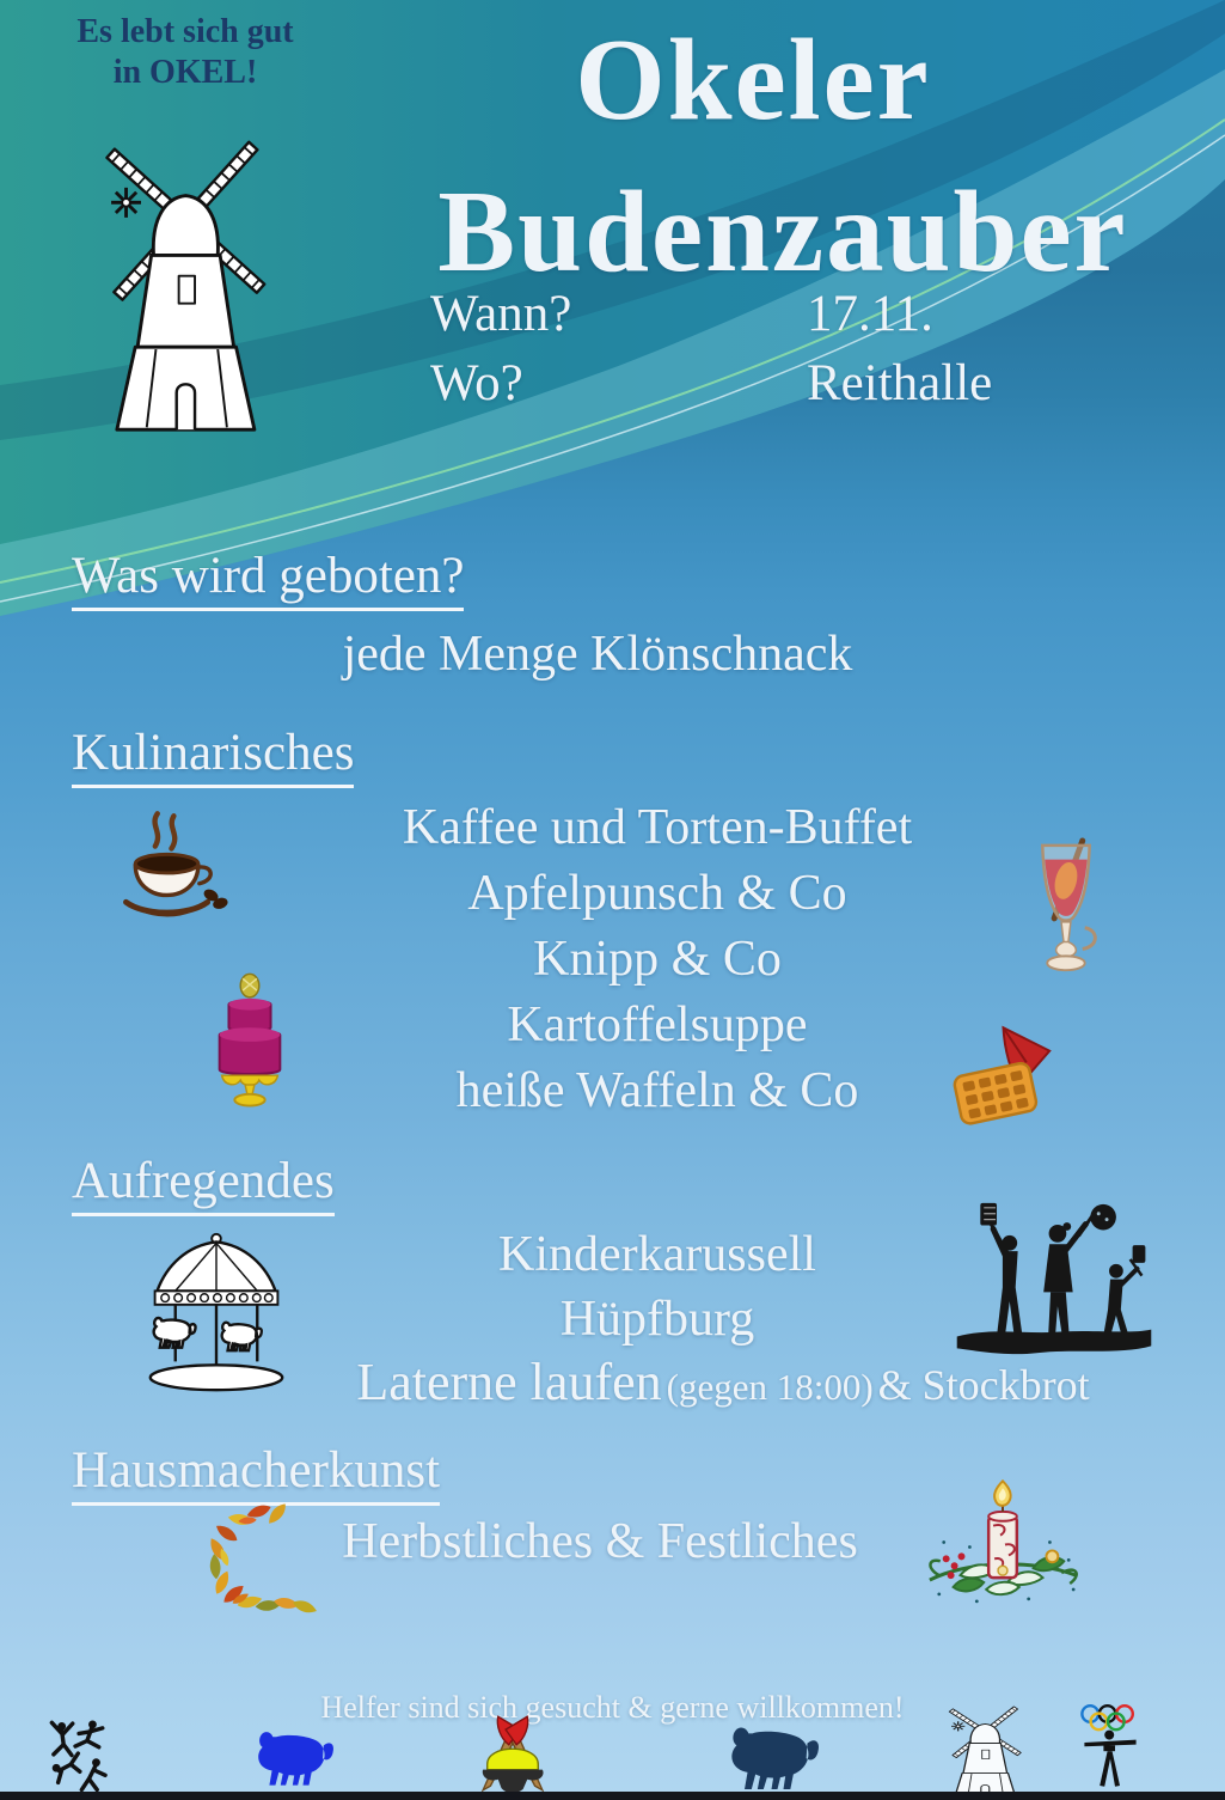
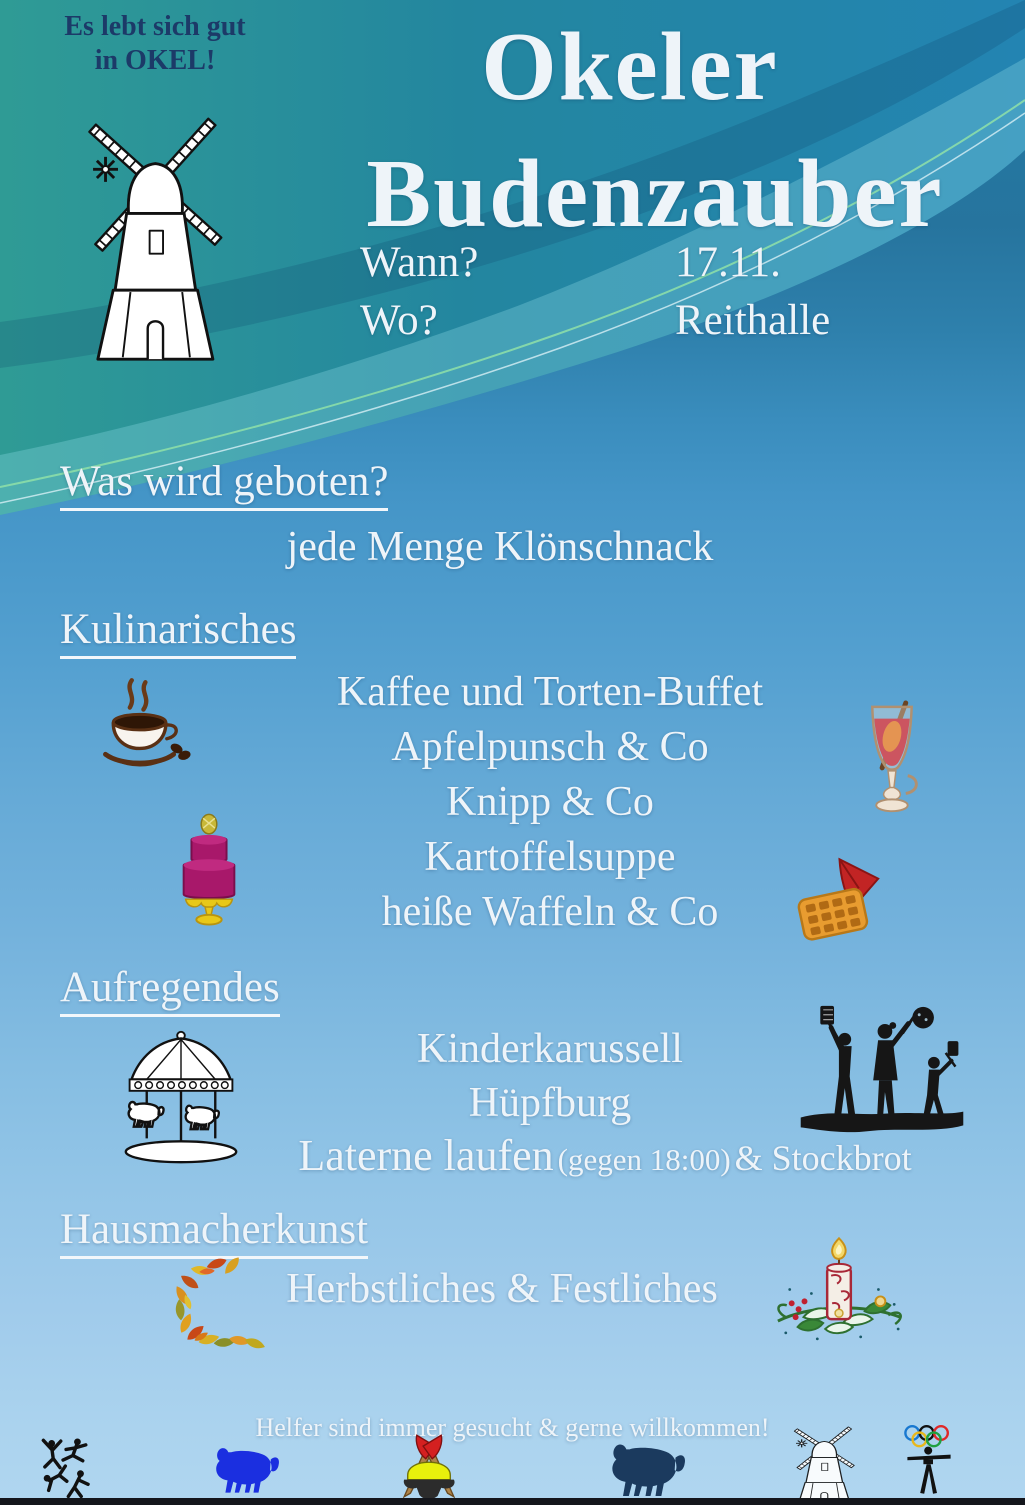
  Es lebt sich gut
  in OKEL!
  Okeler
  Budenzauber
  Wann?
  17.11.
  Wo?
  Reithalle
  Was wird geboten?
  jede Menge Klönschnack
  Kulinarisches
  Kaffee und Torten-Buffet
  Apfelpunsch & Co
  Knipp & Co
  Kartoffelsuppe
  heiße Waffeln & Co
  Aufregendes
  Kinderkarussell
  Hüpfburg
  Laterne laufen (gegen 18:00) & Stockbrot
  Hausmacherkunst
  Herbstliches & Festliches
- Helfer sind sich gesucht & gerne willkommen!
+ Helfer sind immer gesucht & gerne willkommen!
